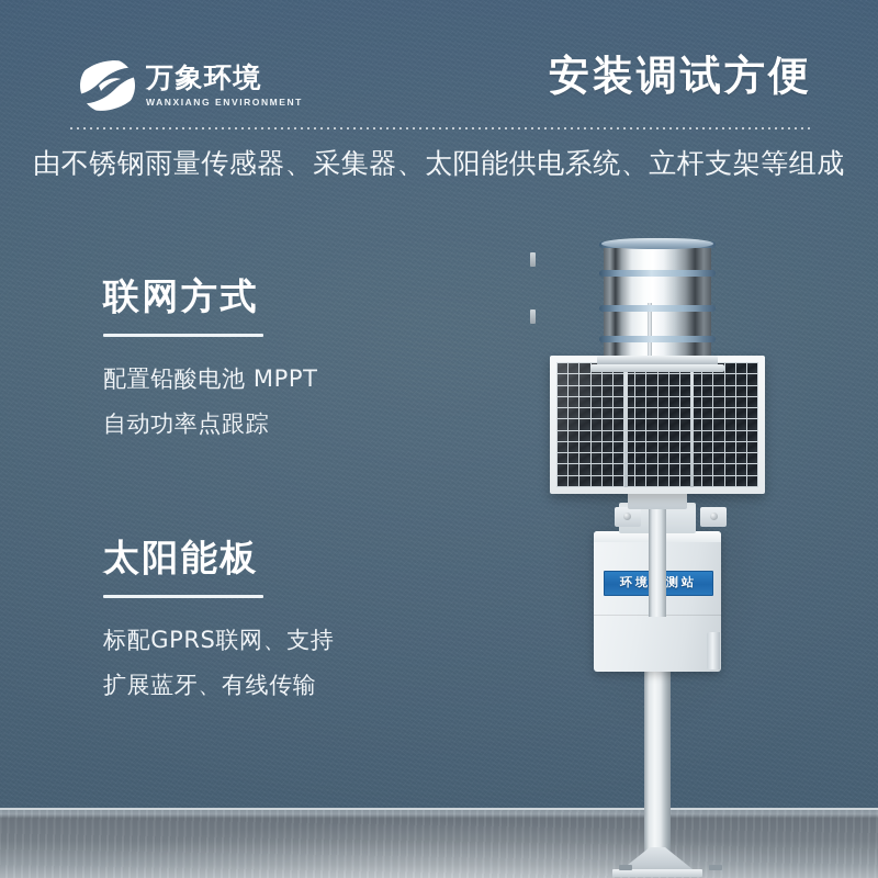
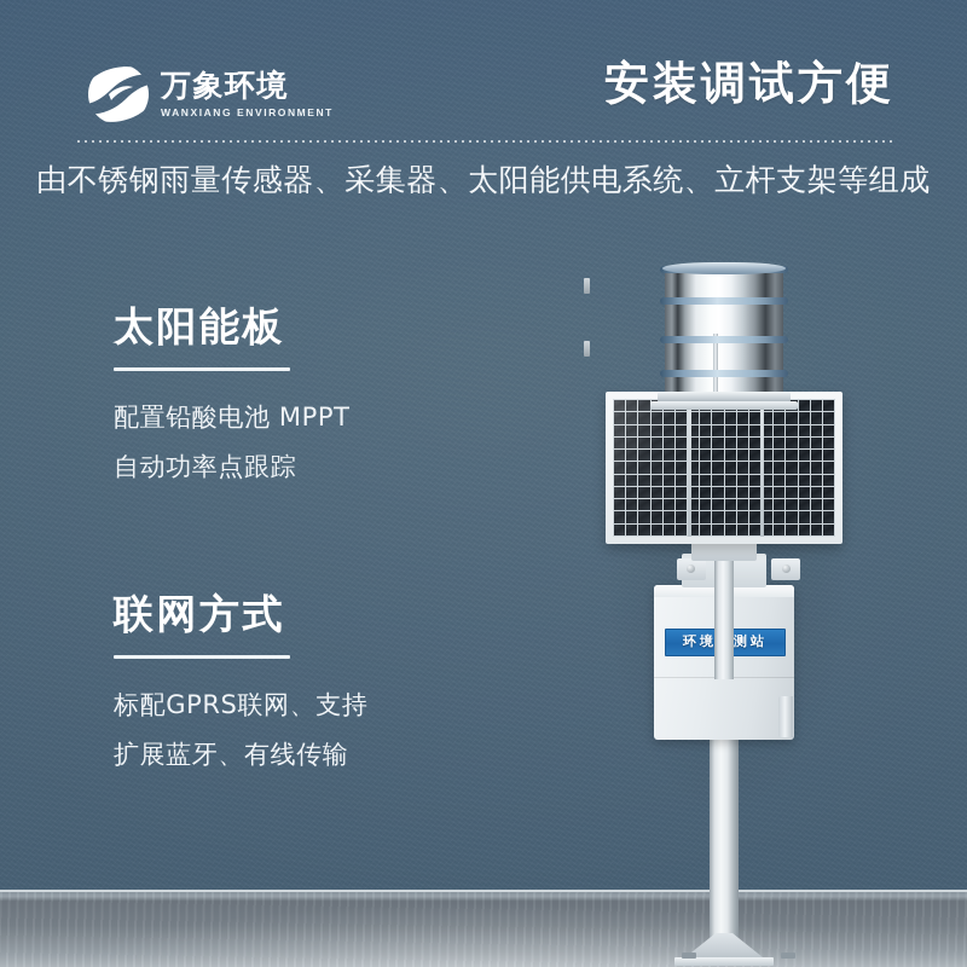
  万象环境
  WANXIANG ENVIRONMENT
  安装调试方便
  由不锈钢雨量传感器、采集器、太阳能供电系统、立杆支架等组成
- 联网方式
+ 太阳能板
  配置铅酸电池 MPPT
  自动功率点跟踪
- 太阳能板
+ 联网方式
  标配GPRS联网、支持
  扩展蓝牙、有线传输
  环境测站
